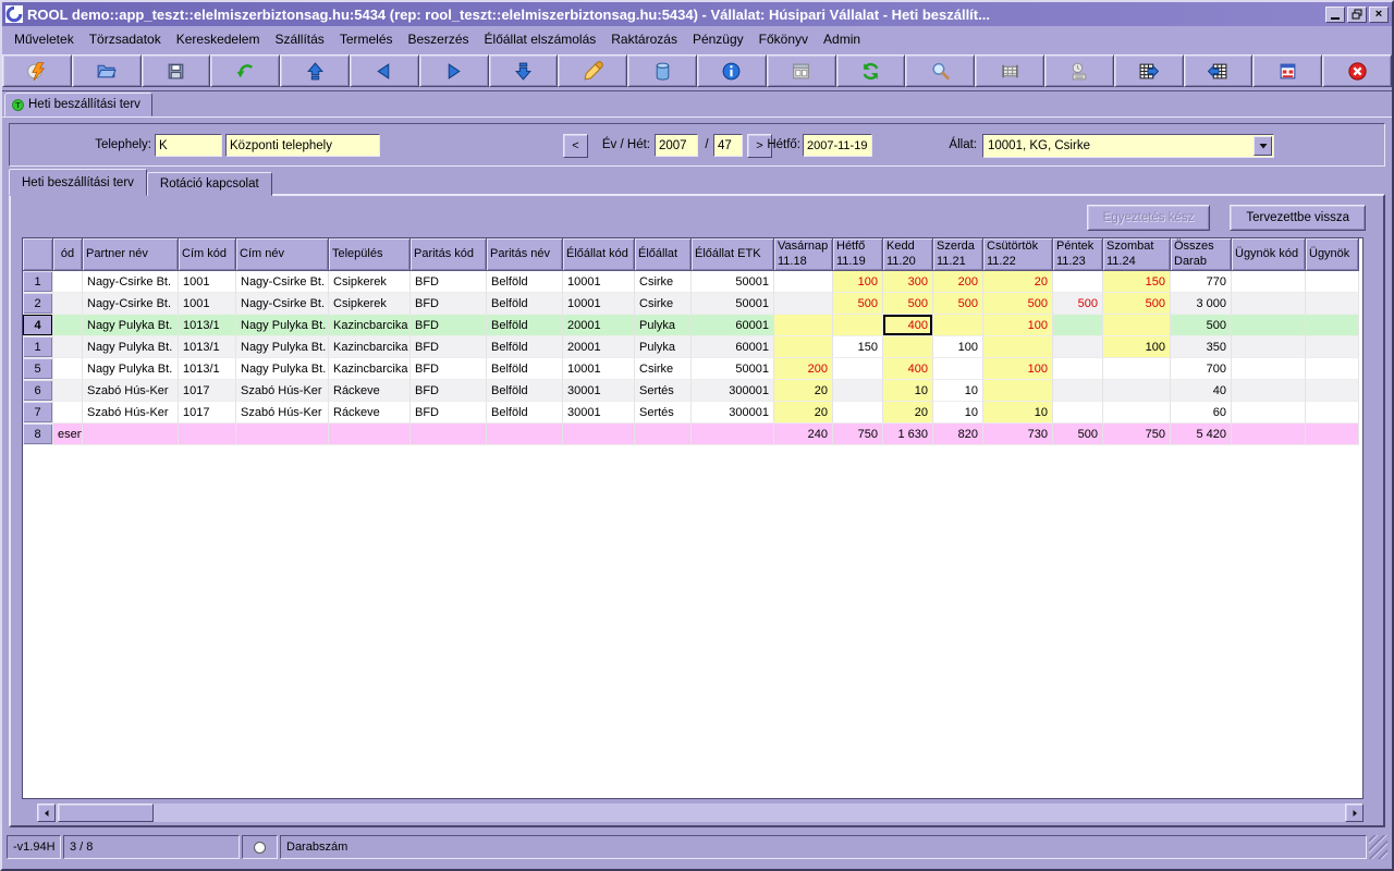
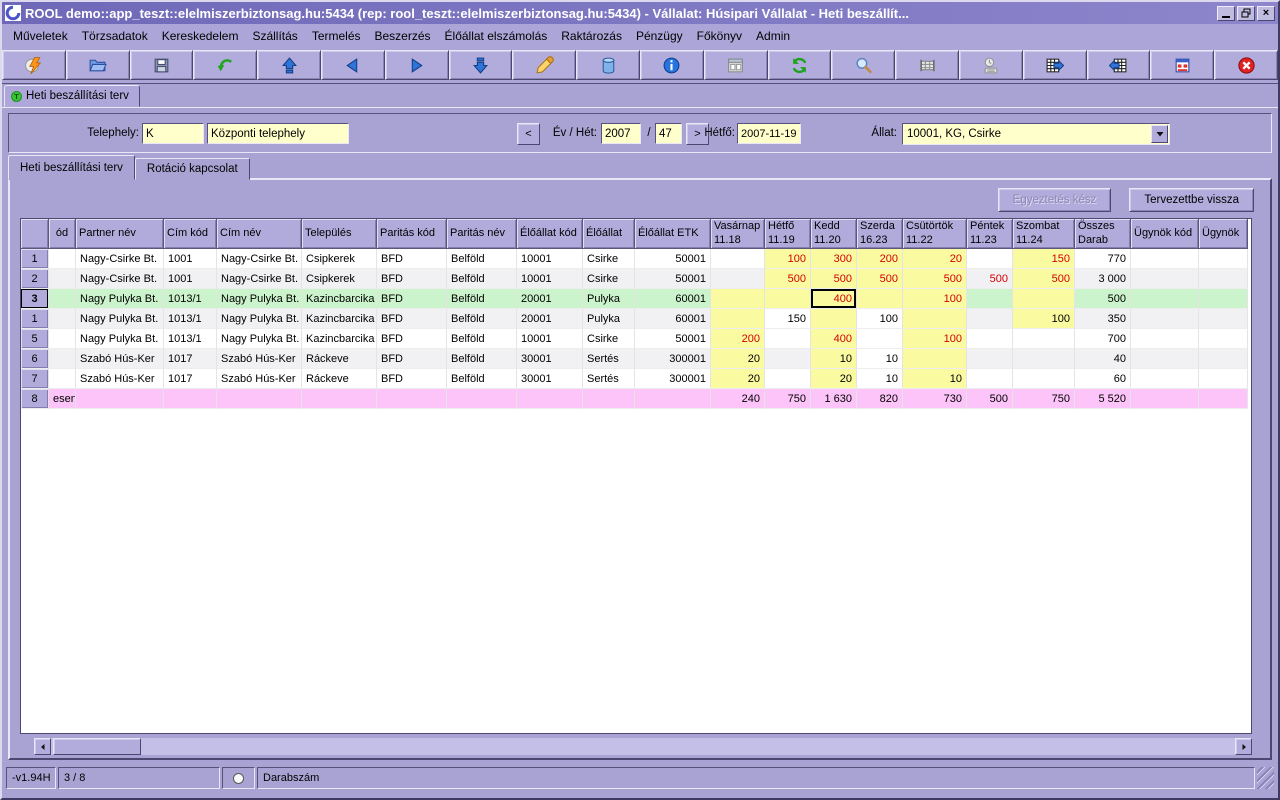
  ROOL demo::app_teszt::elelmiszerbiztonsag.hu:5434 (rep: rool_teszt::elelmiszerbiztonsag.hu:5434) - Vállalat: Húsipari Vállalat - Heti beszállít...
  ×
  Műveletek
  Törzsadatok
  Kereskedelem
  Szállítás
  Termelés
  Beszerzés
  Élőállat elszámolás
  Raktározás
  Pénzügy
  Főkönyv
  Admin
  T
  Heti beszállítási terv
  Telephely:
  K
  Központi telephely
  <
  Év / Hét:
  2007
  /
  47
  >
  Hétfő:
  2007-11-19
  Állat:
  10001, KG, Csirke
  Heti beszállítási terv
  Rotáció kapcsolat
  Egyeztetés kész
  Tervezettbe vissza
- 	ód	Partner név	Cím kód	Cím név	Település	Paritás kód	Paritás név	Élőállat kód	Élőállat	Élőállat ETK	Vasárnap11.18	Hétfő11.19	Kedd11.20	Szerda11.21	Csütörtök11.22	Péntek11.23	Szombat11.24	ÖsszesDarab	Ügynök kód	Ügynök
+ 	ód	Partner név	Cím kód	Cím név	Település	Paritás kód	Paritás név	Élőállat kód	Élőállat	Élőállat ETK	Vasárnap11.18	Hétfő11.19	Kedd11.20	Szerda16.23	Csütörtök11.22	Péntek11.23	Szombat11.24	ÖsszesDarab	Ügynök kód	Ügynök
  1		Nagy-Csirke Bt.	1001	Nagy-Csirke Bt.	Csipkerek	BFD	Belföld	10001	Csirke	50001		100	300	200	20		150	770
  2		Nagy-Csirke Bt.	1001	Nagy-Csirke Bt.	Csipkerek	BFD	Belföld	10001	Csirke	50001		500	500	500	500	500	500	3 000
- 4		Nagy Pulyka Bt.	1013/1	Nagy Pulyka Bt.	Kazincbarcika	BFD	Belföld	20001	Pulyka	60001			400		100			500
+ 3		Nagy Pulyka Bt.	1013/1	Nagy Pulyka Bt.	Kazincbarcika	BFD	Belföld	20001	Pulyka	60001			400		100			500
  1		Nagy Pulyka Bt.	1013/1	Nagy Pulyka Bt.	Kazincbarcika	BFD	Belföld	20001	Pulyka	60001		150		100			100	350
  5		Nagy Pulyka Bt.	1013/1	Nagy Pulyka Bt.	Kazincbarcika	BFD	Belföld	10001	Csirke	50001	200		400		100			700
  6		Szabó Hús-Ker	1017	Szabó Hús-Ker	Ráckeve	BFD	Belföld	30001	Sertés	300001	20		10	10				40
  7		Szabó Hús-Ker	1017	Szabó Hús-Ker	Ráckeve	BFD	Belföld	30001	Sertés	300001	20		20	10	10			60
- 8	esen										240	750	1 630	820	730	500	750	5 420
+ 8	esen										240	750	1 630	820	730	500	750	5 520
  -v1.94H
  3 / 8
  Darabszám
